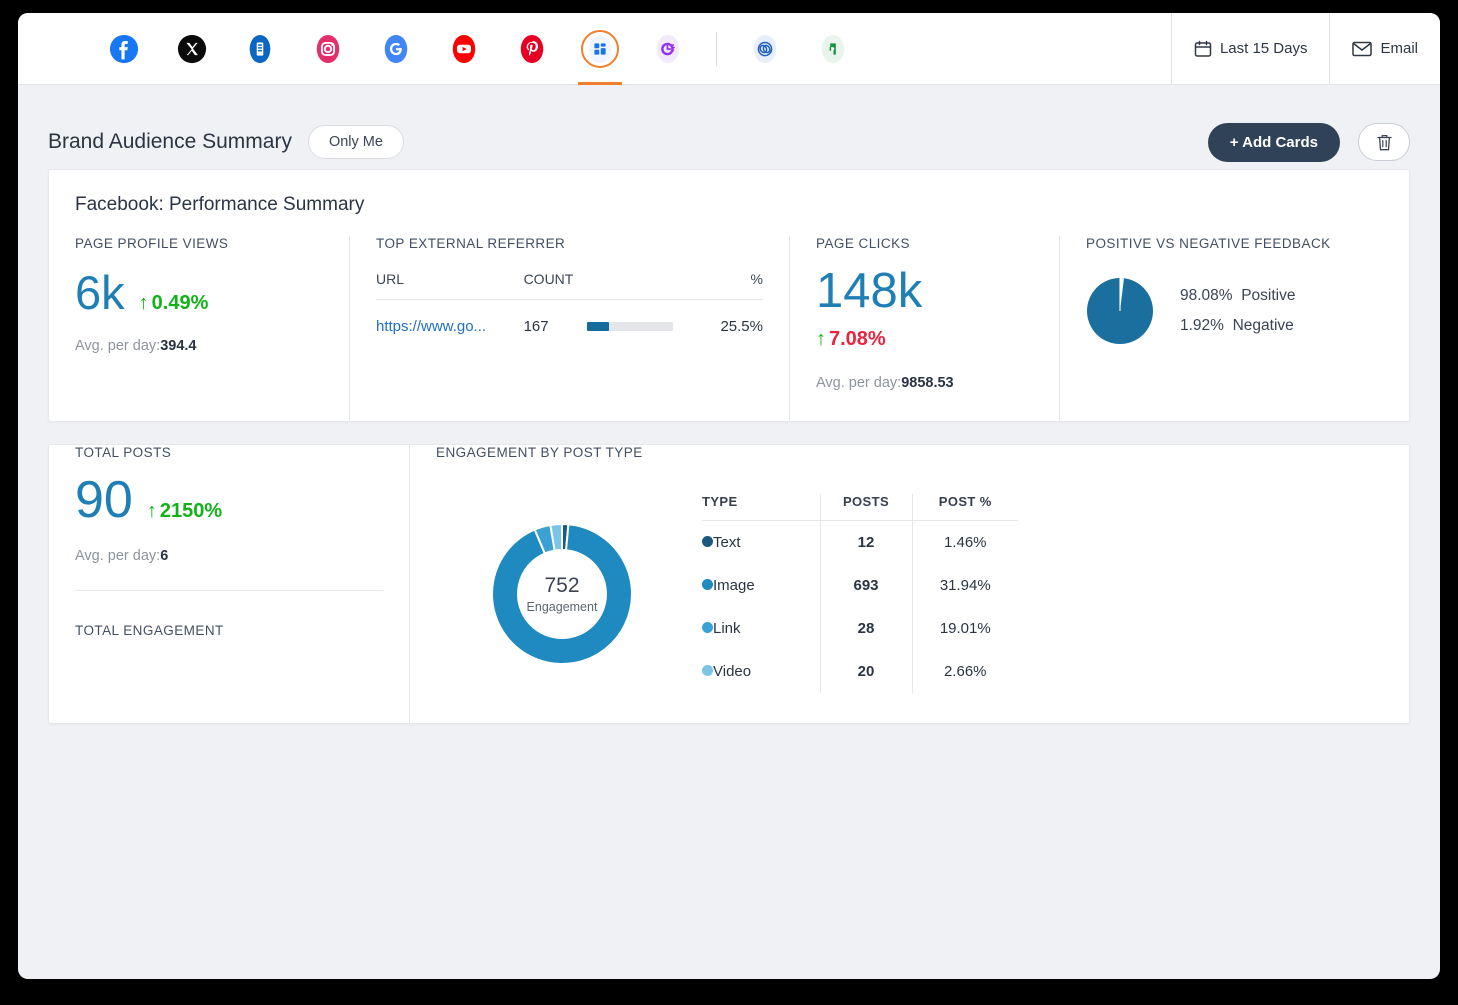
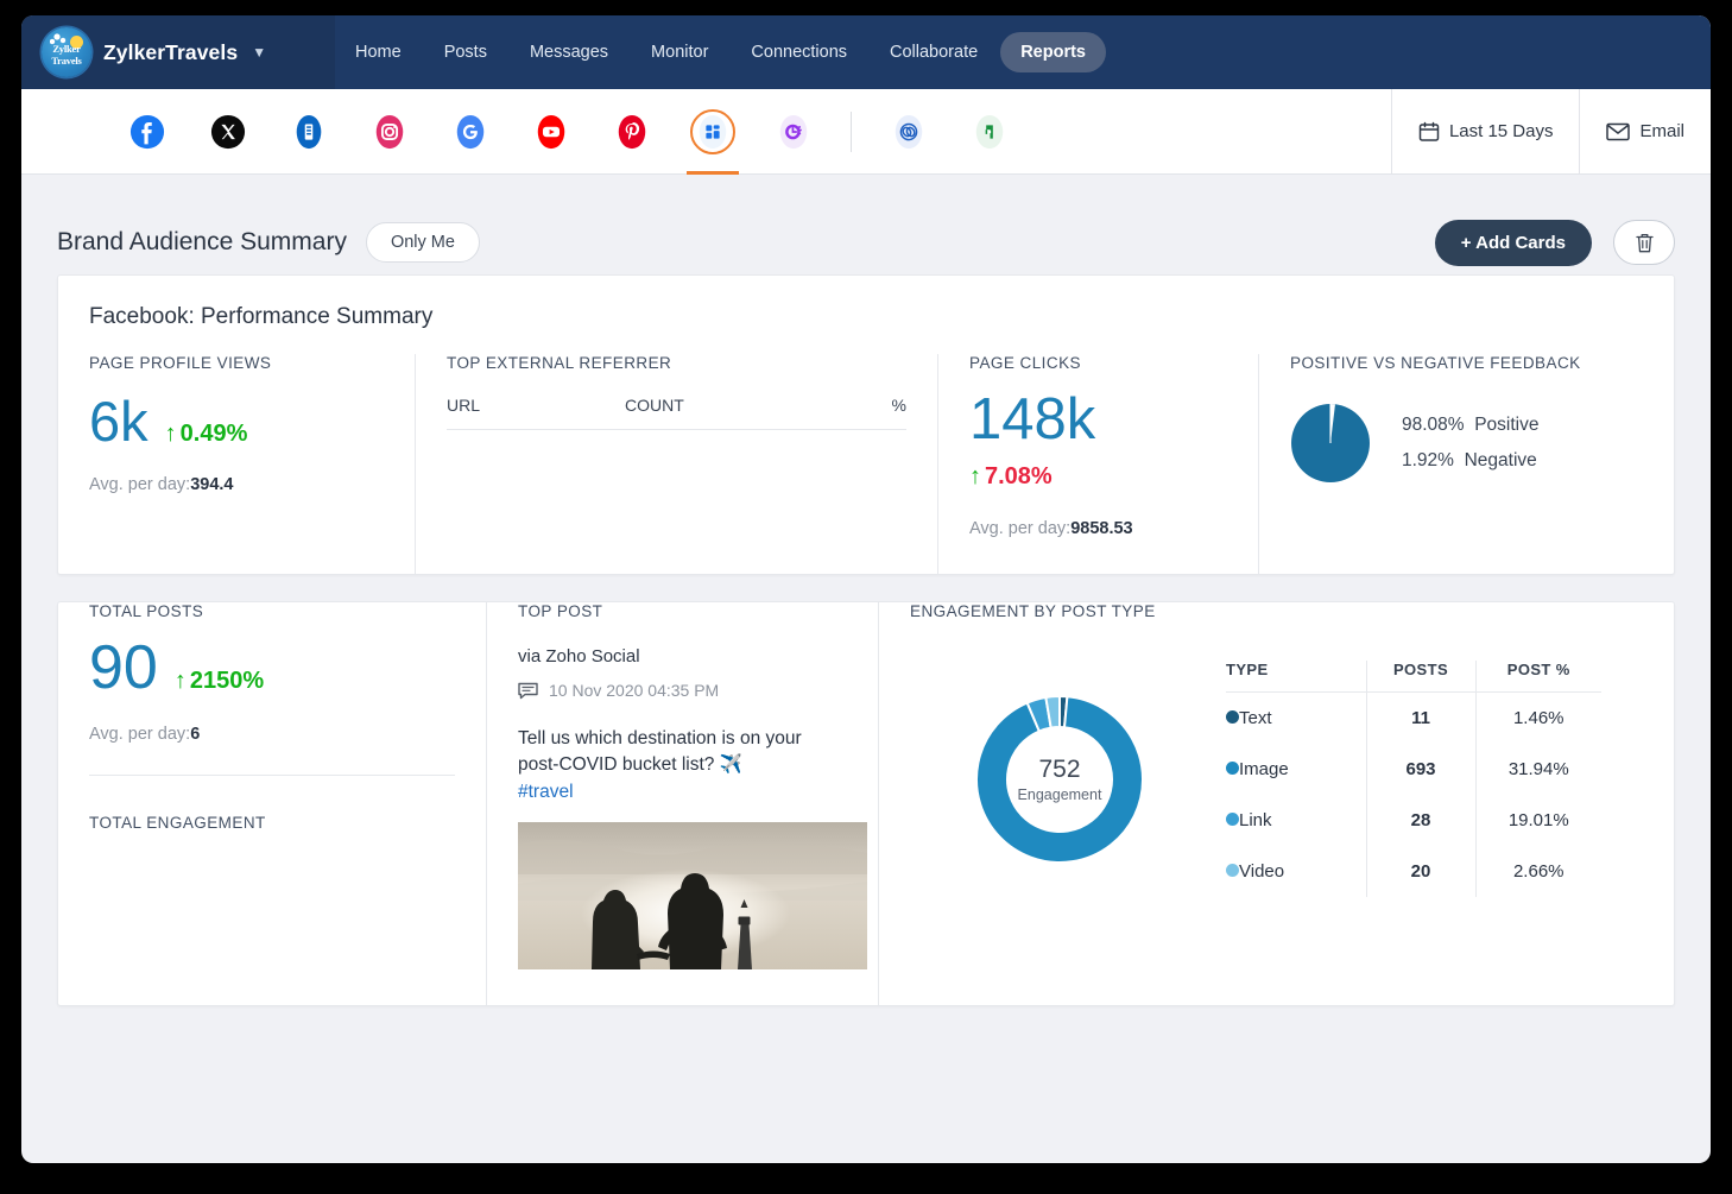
+ Zylker
+ Travels
+ ZylkerTravels
+ ▼
+ Home
+ Posts
+ Messages
+ Monitor
+ Connections
+ Collaborate
+ Reports
  Last 15 Days
  Email
  Brand Audience Summary
  Only Me
  + Add Cards
  Facebook: Performance Summary
  PAGE PROFILE VIEWS
  6k
  ↑ 0.49%
  Avg. per day:394.4
  TOP EXTERNAL REFERRER
  URL	COUNT	%
- https://www.go...	167	25.5%
  PAGE CLICKS
  148k
  ↑ 7.08%
  Avg. per day:9858.53
  POSITIVE VS NEGATIVE FEEDBACK
  98.08% Positive
  1.92% Negative
  TOTAL POSTS
  90
  ↑ 2150%
  Avg. per day:6
  TOTAL ENGAGEMENT
+ TOP POST
+ via Zoho Social
+ 10 Nov 2020 04:35 PM
+ Tell us which destination is on your post-COVID bucket list? ✈️
+ #travel
  ENGAGEMENT BY POST TYPE
  752
  Engagement
  TYPE	POSTS	POST %
- Text	12	1.46%
+ Text	11	1.46%
  Image	693	31.94%
  Link	28	19.01%
  Video	20	2.66%
